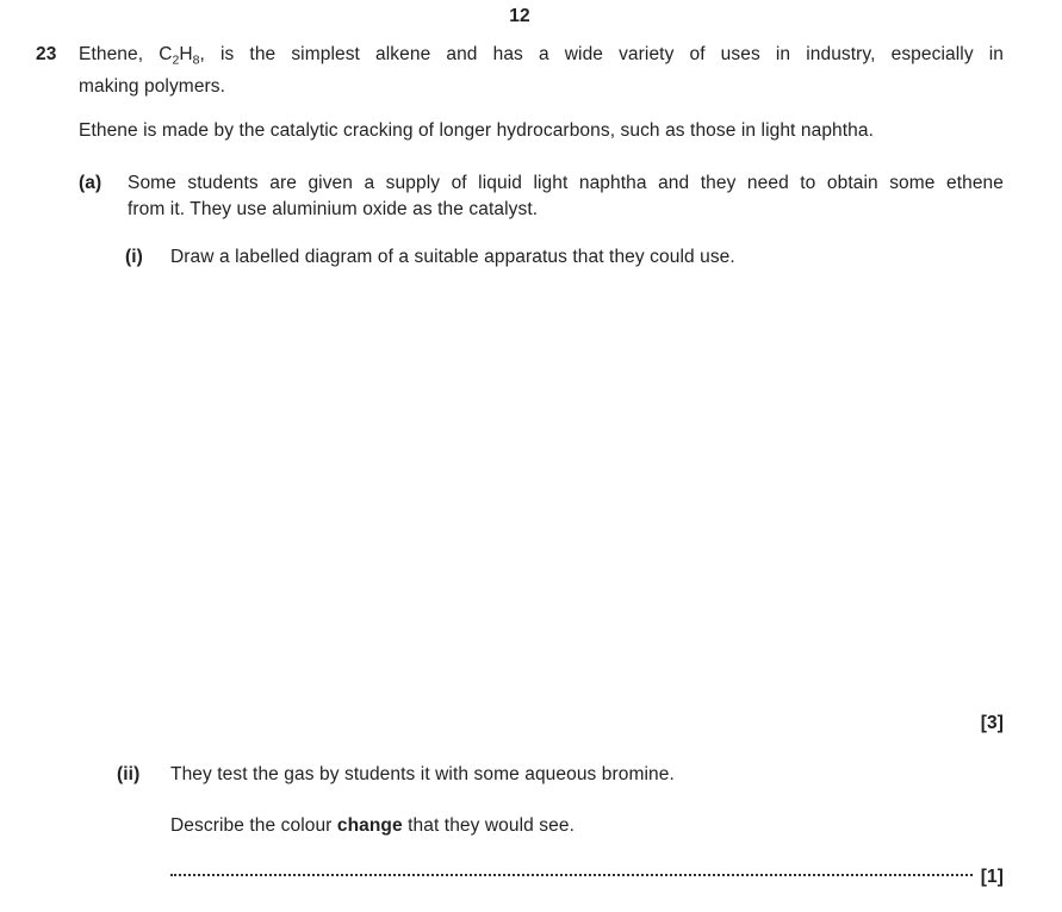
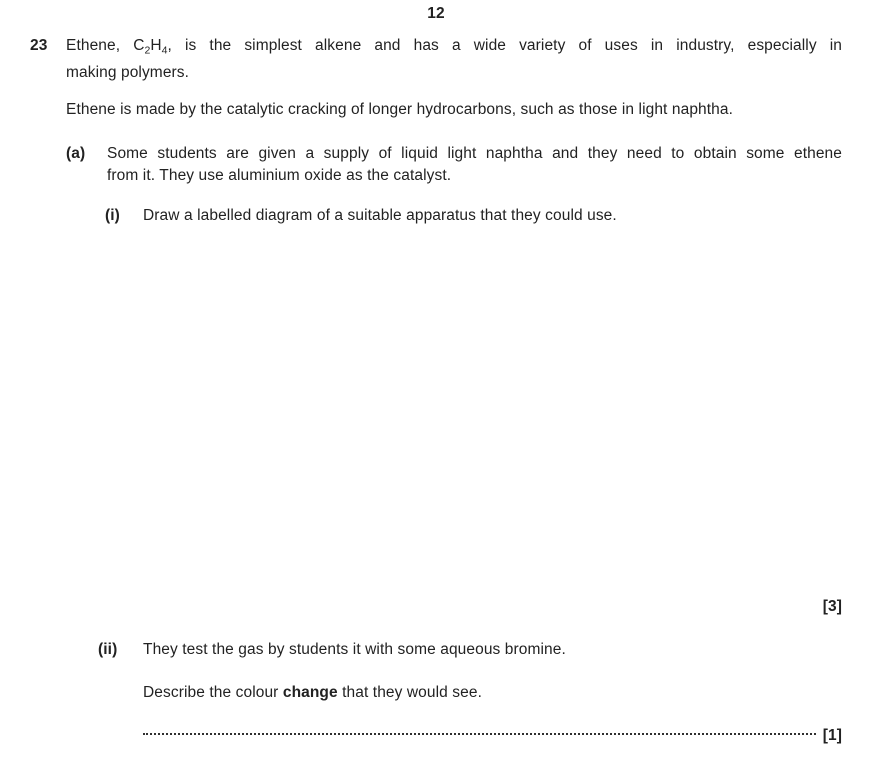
  12
  23
- Ethene, C2H8, is the simplest alkene and has a wide variety of uses in industry, especially in
+ Ethene, C2H4, is the simplest alkene and has a wide variety of uses in industry, especially in
  making polymers.
  Ethene is made by the catalytic cracking of longer hydrocarbons, such as those in light naphtha.
  (a)
  Some students are given a supply of liquid light naphtha and they need to obtain some ethene
  from it. They use aluminium oxide as the catalyst.
  (i)
  Draw a labelled diagram of a suitable apparatus that they could use.
  [3]
  (ii)
  They test the gas by students it with some aqueous bromine.
  Describe the colour change that they would see.
  [1]
